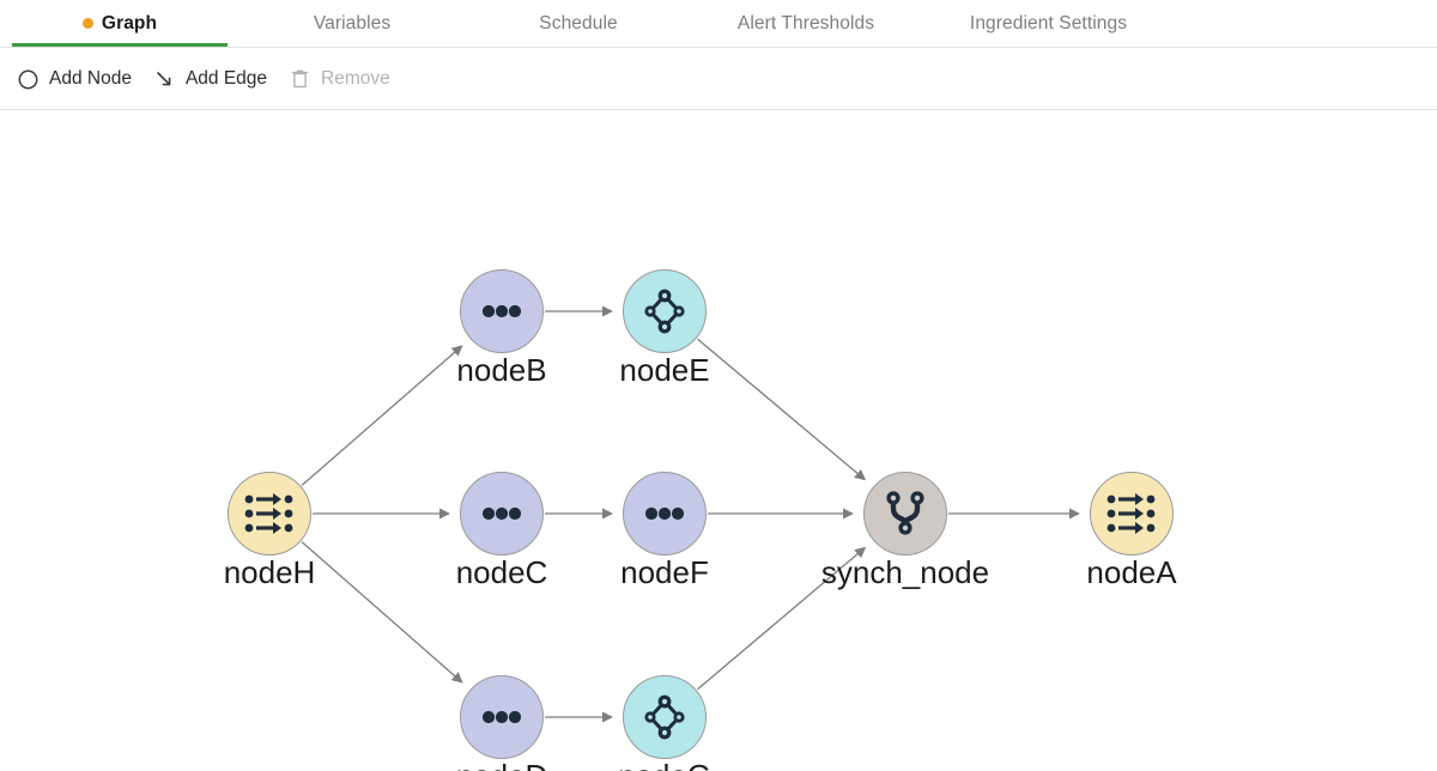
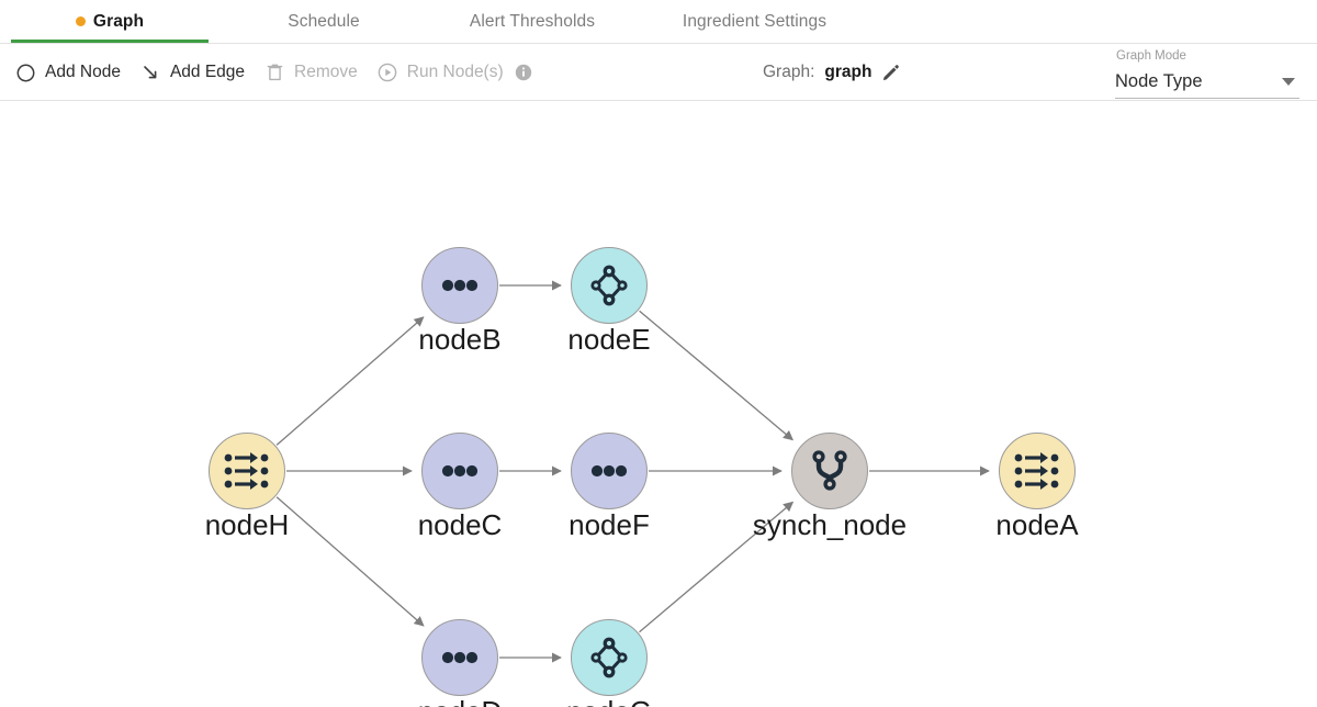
  Graph
- Variables
  Schedule
  Alert Thresholds
  Ingredient Settings
  Add Node
  Add Edge
  Remove
+ Run Node(s)
+ Graph:
+ graph
+ Graph Mode
+ Node Type
  nodeH
  nodeB
  nodeC
  nodeE
  nodeF
  synch_node
  nodeA
